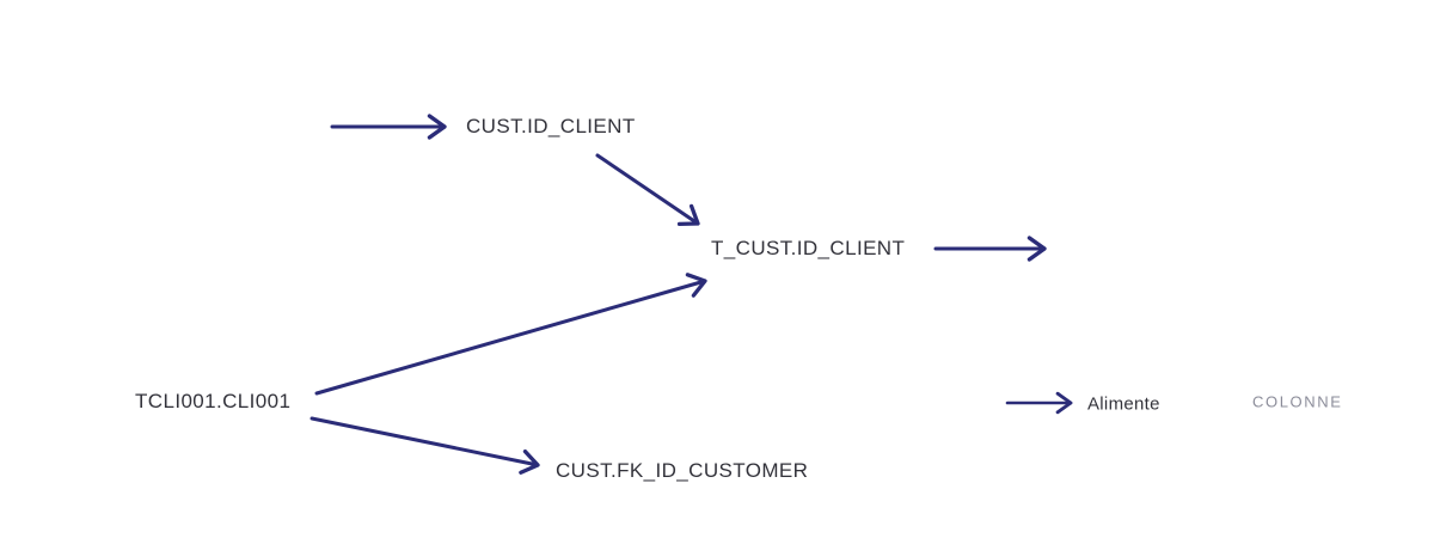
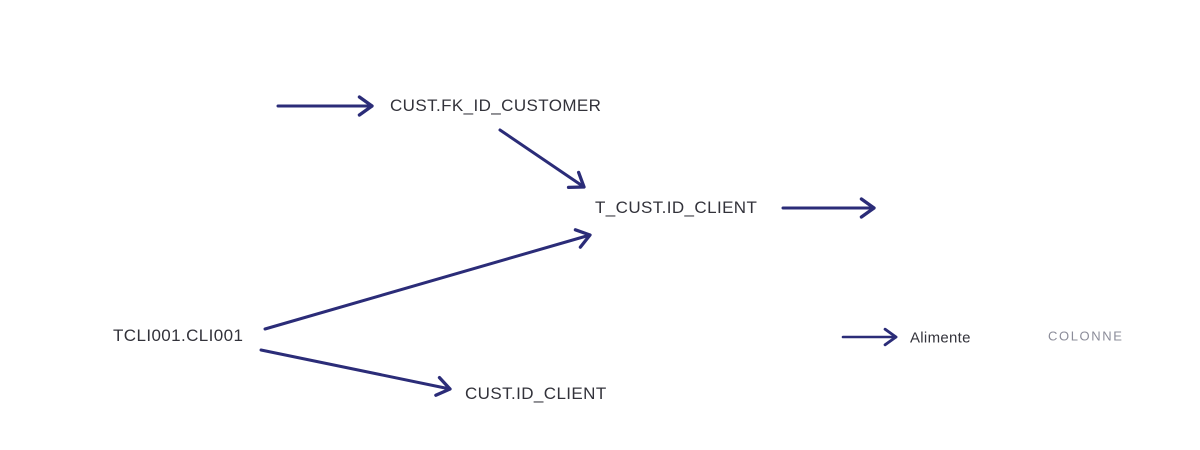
- CUST.ID_CLIENT
+ CUST.FK_ID_CUSTOMER
  T_CUST.ID_CLIENT
  TCLI001.CLI001
- CUST.FK_ID_CUSTOMER
+ CUST.ID_CLIENT
  Alimente
  COLONNE
